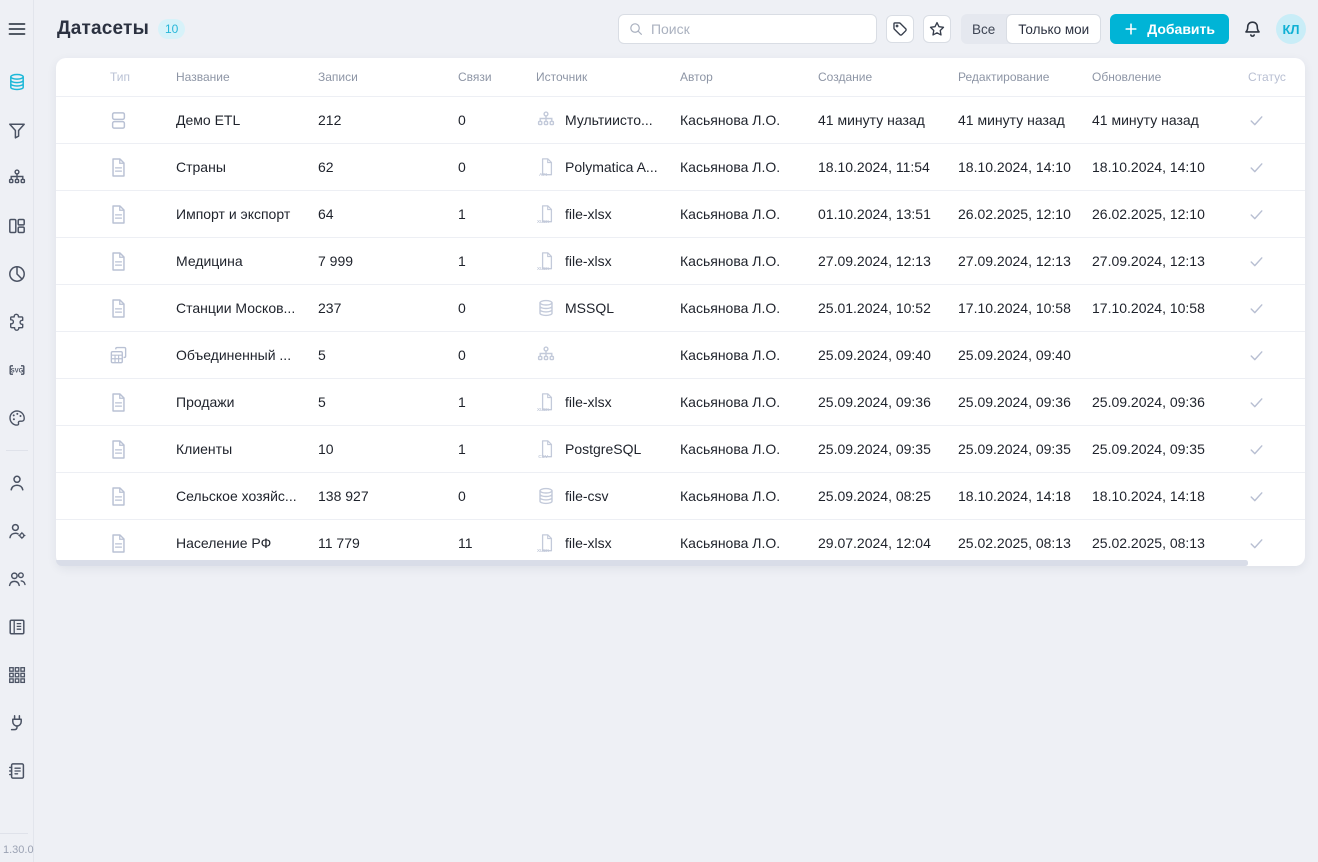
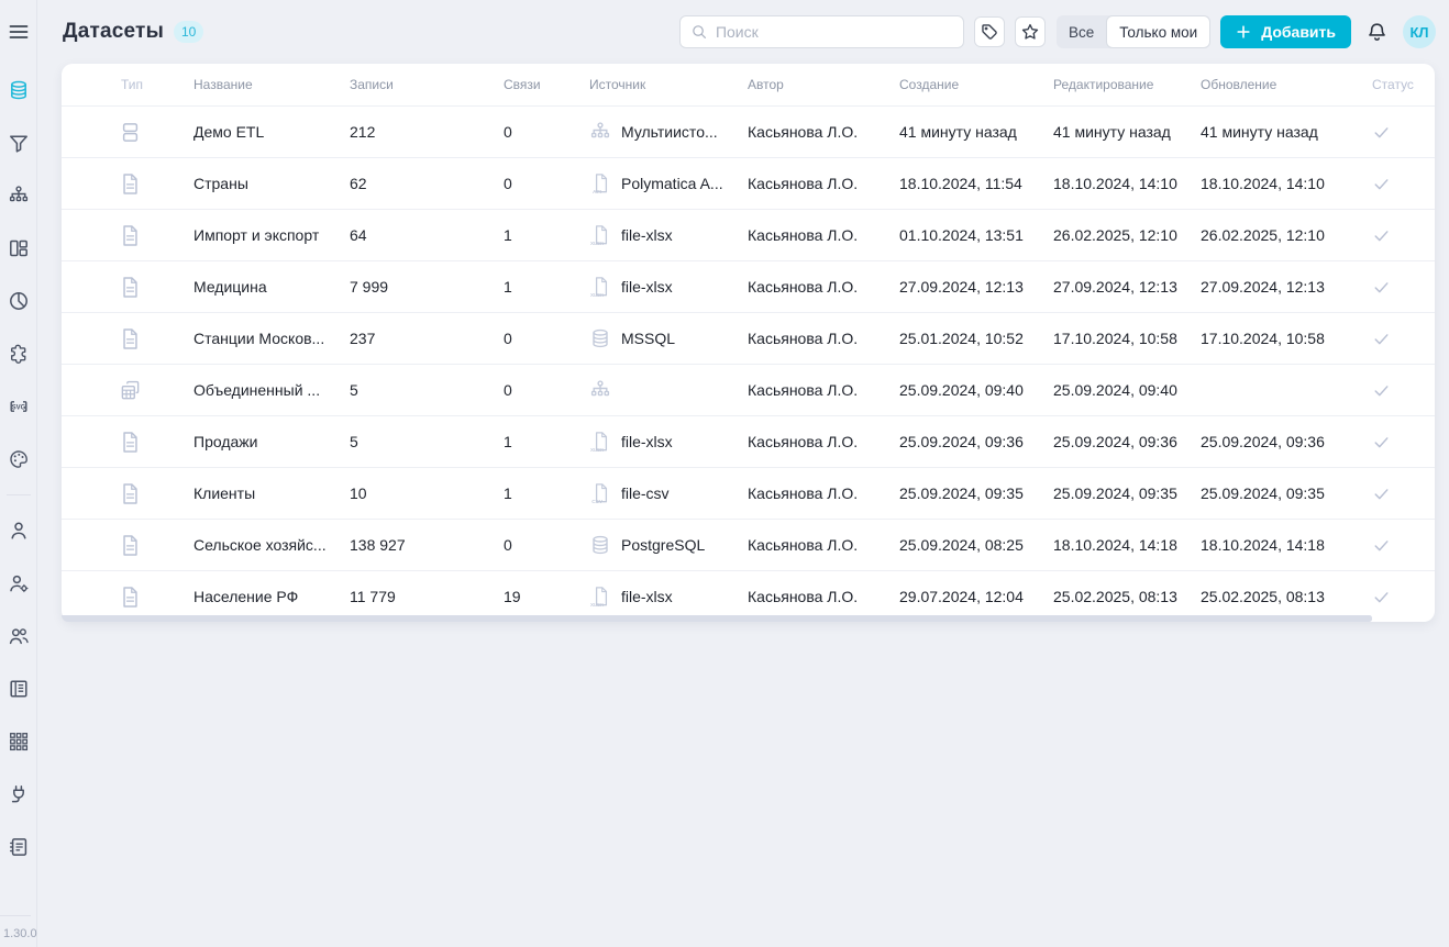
  1.30.0
  Датасеты
  10
  Поиск
  Все
  Только мои
  Добавить
  КЛ
  Тип
  Название
  Записи
  Связи
  Источник
  Автор
  Создание
  Редактирование
  Обновление
  Статус
  Демо ETL
  212
  0
  Мультиисто...
  Касьянова Л.О.
  41 минуту назад
  41 минуту назад
  41 минуту назад
  Страны
  62
  0
  Polymatica A...
  Касьянова Л.О.
  18.10.2024, 11:54
  18.10.2024, 14:10
  18.10.2024, 14:10
  Импорт и экспорт
  64
  1
  file-xlsx
  Касьянова Л.О.
  01.10.2024, 13:51
  26.02.2025, 12:10
  26.02.2025, 12:10
  Медицина
  7 999
  1
  file-xlsx
  Касьянова Л.О.
  27.09.2024, 12:13
  27.09.2024, 12:13
  27.09.2024, 12:13
  Станции Москов...
  237
  0
  MSSQL
  Касьянова Л.О.
  25.01.2024, 10:52
  17.10.2024, 10:58
  17.10.2024, 10:58
  Объединенный ...
  5
  0
  Касьянова Л.О.
  25.09.2024, 09:40
  25.09.2024, 09:40
  Продажи
  5
  1
  file-xlsx
  Касьянова Л.О.
  25.09.2024, 09:36
  25.09.2024, 09:36
  25.09.2024, 09:36
  Клиенты
  10
  1
- PostgreSQL
+ file-csv
  Касьянова Л.О.
  25.09.2024, 09:35
  25.09.2024, 09:35
  25.09.2024, 09:35
  Сельское хозяйс...
  138 927
  0
- file-csv
+ PostgreSQL
  Касьянова Л.О.
  25.09.2024, 08:25
  18.10.2024, 14:18
  18.10.2024, 14:18
  Население РФ
  11 779
- 11
+ 19
  file-xlsx
  Касьянова Л.О.
  29.07.2024, 12:04
  25.02.2025, 08:13
  25.02.2025, 08:13
